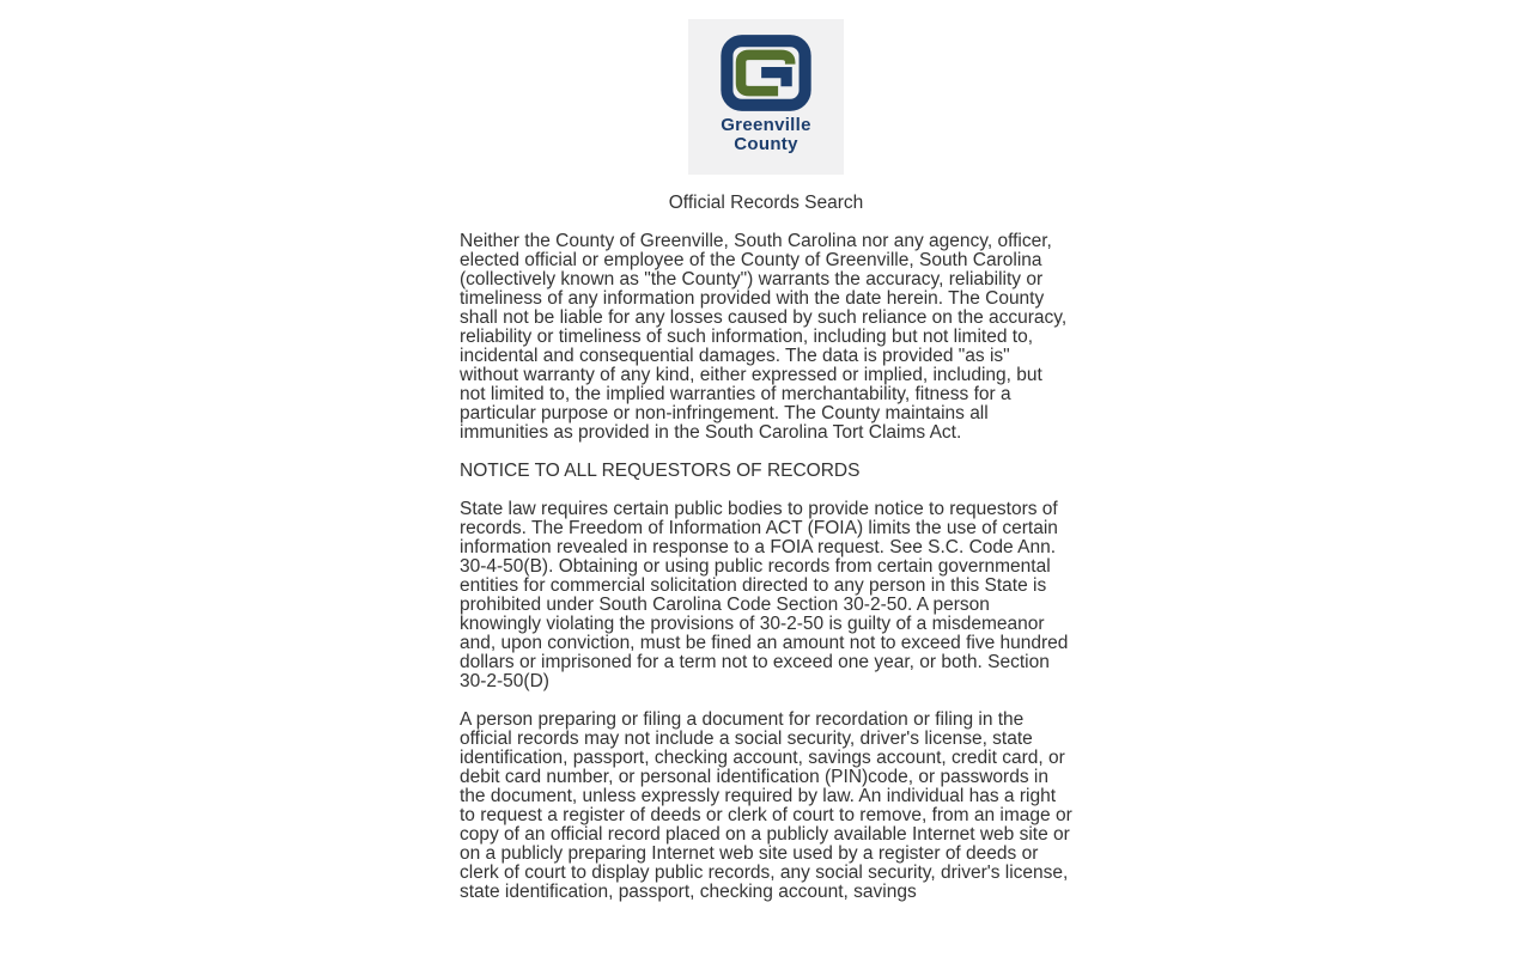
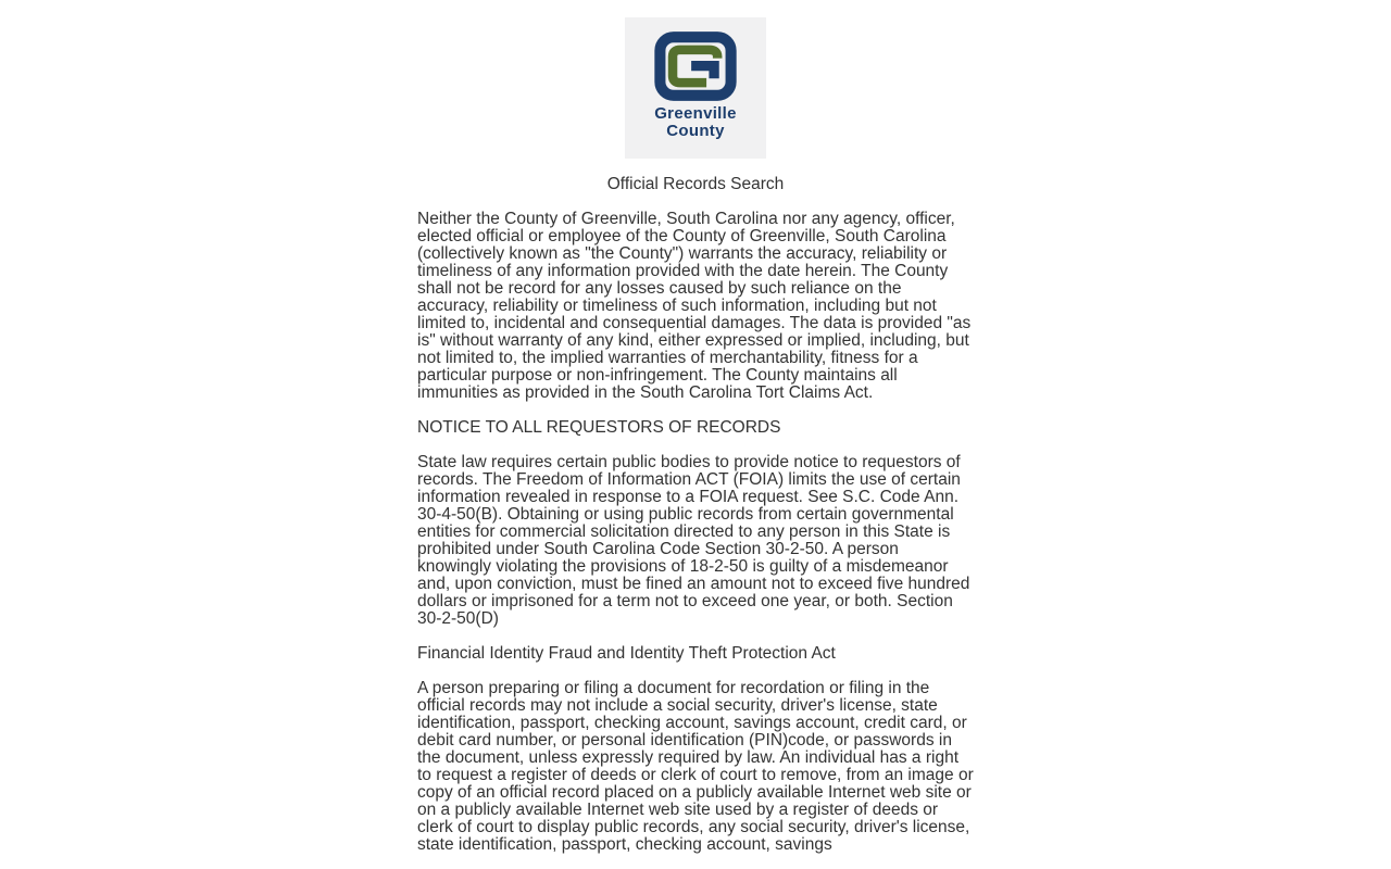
  Greenville
  County
  Official Records Search
- Neither the County of Greenville, South Carolina nor any agency, officer, elected official or employee of the County of Greenville, South Carolina (collectively known as "the County") warrants the accuracy, reliability or timeliness of any information provided with the date herein. The County shall not be liable for any losses caused by such reliance on the accuracy, reliability or timeliness of such information, including but not limited to, incidental and consequential damages. The data is provided "as is" without warranty of any kind, either expressed or implied, including, but not limited to, the implied warranties of merchantability, fitness for a particular purpose or non-infringement. The County maintains all immunities as provided in the South Carolina Tort Claims Act.
+ Neither the County of Greenville, South Carolina nor any agency, officer, elected official or employee of the County of Greenville, South Carolina (collectively known as "the County") warrants the accuracy, reliability or timeliness of any information provided with the date herein. The County shall not be record for any losses caused by such reliance on the accuracy, reliability or timeliness of such information, including but not limited to, incidental and consequential damages. The data is provided "as is" without warranty of any kind, either expressed or implied, including, but not limited to, the implied warranties of merchantability, fitness for a particular purpose or non-infringement. The County maintains all immunities as provided in the South Carolina Tort Claims Act.
  NOTICE TO ALL REQUESTORS OF RECORDS
- State law requires certain public bodies to provide notice to requestors of records. The Freedom of Information ACT (FOIA) limits the use of certain information revealed in response to a FOIA request. See S.C. Code Ann. 30-4-50(B). Obtaining or using public records from certain governmental entities for commercial solicitation directed to any person in this State is prohibited under South Carolina Code Section 30-2-50. A person knowingly violating the provisions of 30-2-50 is guilty of a misdemeanor and, upon conviction, must be fined an amount not to exceed five hundred dollars or imprisoned for a term not to exceed one year, or both. Section 30-2-50(D)
+ State law requires certain public bodies to provide notice to requestors of records. The Freedom of Information ACT (FOIA) limits the use of certain information revealed in response to a FOIA request. See S.C. Code Ann. 30-4-50(B). Obtaining or using public records from certain governmental entities for commercial solicitation directed to any person in this State is prohibited under South Carolina Code Section 30-2-50. A person knowingly violating the provisions of 18-2-50 is guilty of a misdemeanor and, upon conviction, must be fined an amount not to exceed five hundred dollars or imprisoned for a term not to exceed one year, or both. Section 30-2-50(D)
+ Financial Identity Fraud and Identity Theft Protection Act
- A person preparing or filing a document for recordation or filing in the official records may not include a social security, driver's license, state identification, passport, checking account, savings account, credit card, or debit card number, or personal identification (PIN)code, or passwords in the document, unless expressly required by law. An individual has a right to request a register of deeds or clerk of court to remove, from an image or copy of an official record placed on a publicly available Internet web site or on a publicly preparing Internet web site used by a register of deeds or clerk of court to display public records, any social security, driver's license, state identification, passport, checking account, savings
+ A person preparing or filing a document for recordation or filing in the official records may not include a social security, driver's license, state identification, passport, checking account, savings account, credit card, or debit card number, or personal identification (PIN)code, or passwords in the document, unless expressly required by law. An individual has a right to request a register of deeds or clerk of court to remove, from an image or copy of an official record placed on a publicly available Internet web site or on a publicly available Internet web site used by a register of deeds or clerk of court to display public records, any social security, driver's license, state identification, passport, checking account, savings
